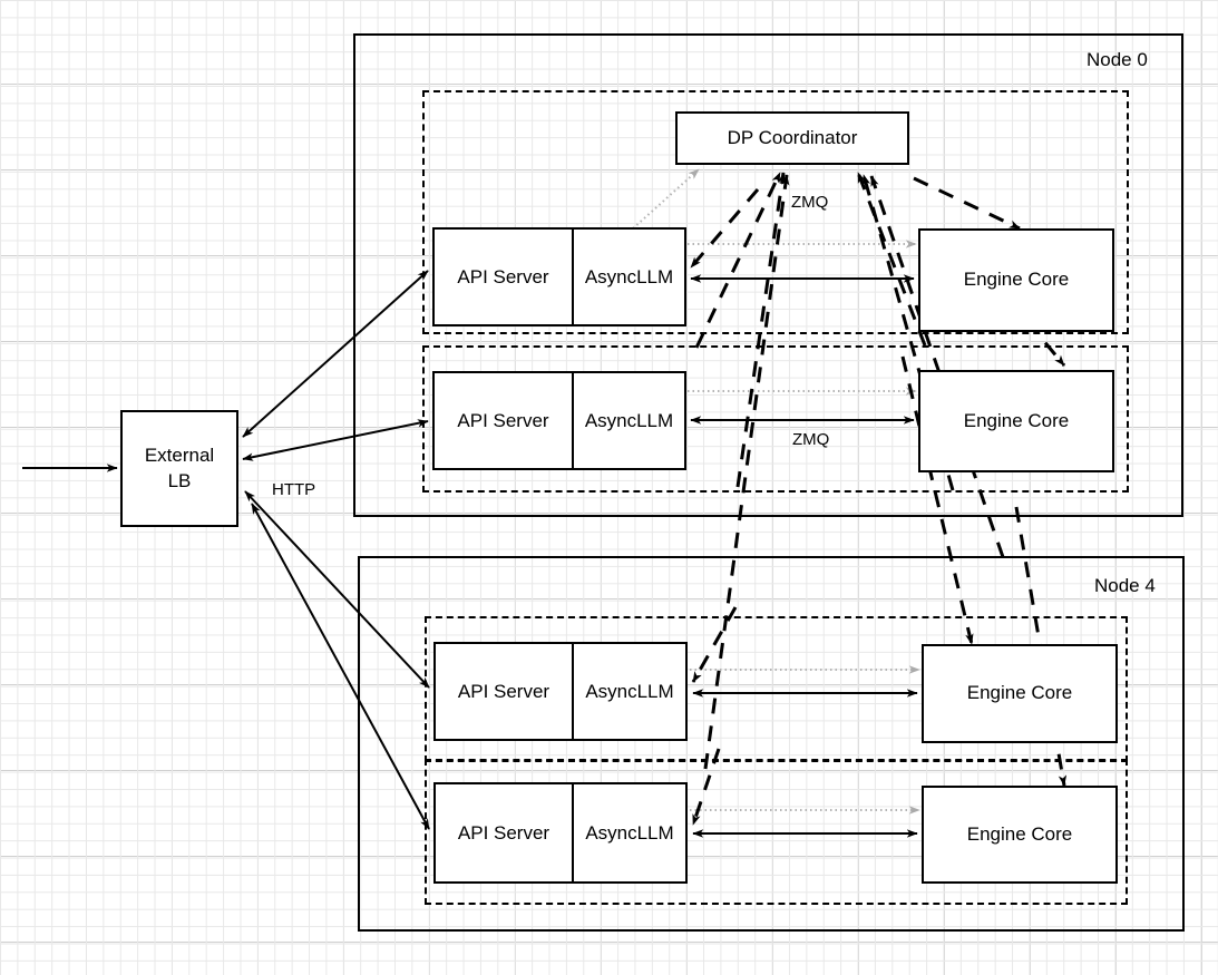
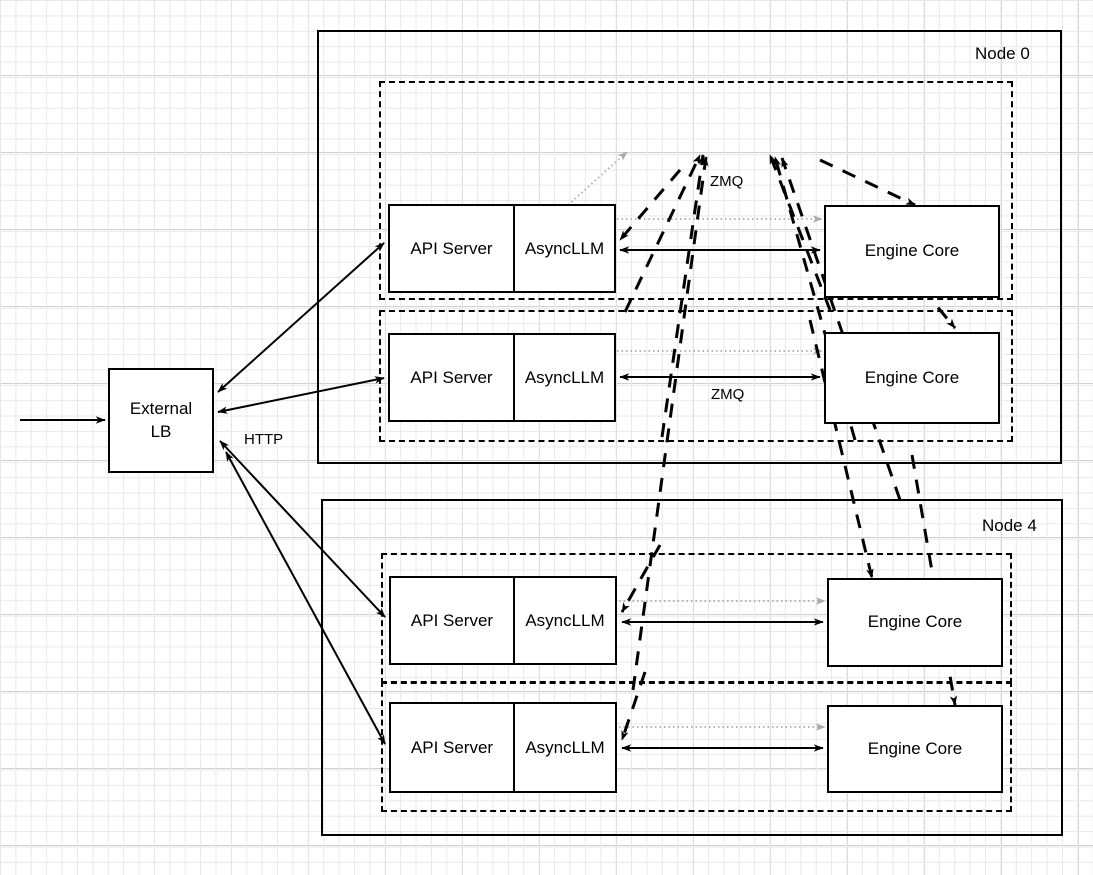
  Node 0
- DP Coordinator
  API Server
  AsyncLLM
  Engine Core
  API Server
  AsyncLLM
  Engine Core
  Node 4
  API Server
  AsyncLLM
  Engine Core
  API Server
  AsyncLLM
  Engine Core
  External
  LB
  HTTP
  ZMQ
  ZMQ
